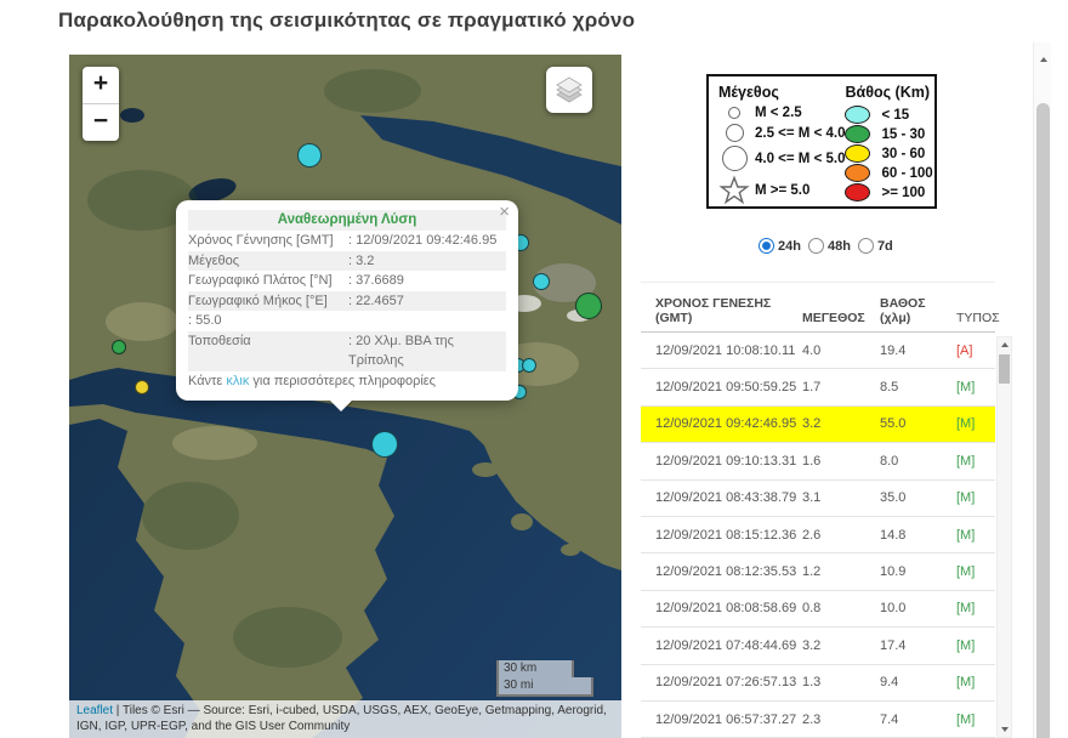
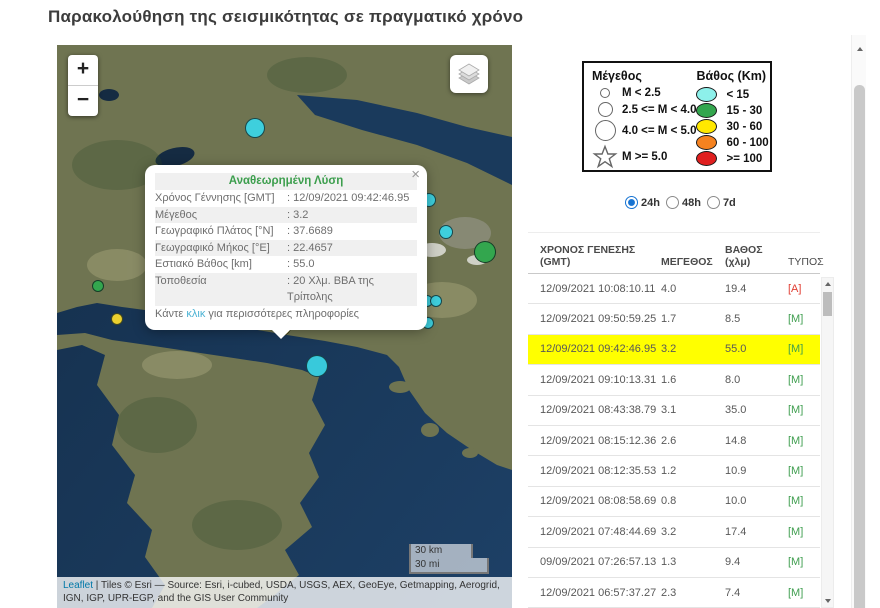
  Παρακολούθηση της σεισμικότητας σε πραγματικό χρόνο
  +
  −
  30 km
  30 mi
  Leaflet | Tiles © Esri — Source: Esri, i-cubed, USDA, USGS, AEX, GeoEye, Getmapping, Aerogrid, IGN, IGP, UPR-EGP, and the GIS User Community
  ×
  Αναθεωρημένη Λύση
  Χρόνος Γέννησης [GMT]
  : 12/09/2021 09:42:46.95
  Μέγεθος
  : 3.2
  Γεωγραφικό Πλάτος [°N]
  : 37.6689
  Γεωγραφικό Μήκος [°E]
  : 22.4657
+ Εστιακό Βάθος [km]
  : 55.0
  Τοποθεσία
  : 20 Χλμ. ΒΒΑ της Τρίπολης
  Κάντε κλικ για περισσότερες πληροφορίες
  Μέγεθος
  M < 2.5
  2.5 <= M < 4.0
  4.0 <= M < 5.0
  M >= 5.0
  Βάθος (Km)
  < 15
  15 - 30
  30 - 60
  60 - 100
  >= 100
  24h
  48h
  7d
  ΧΡΟΝΟΣ ΓΕΝΕΣΗΣ (GMT)
  ΜΕΓΕΘΟΣ
  ΒΑΘΟΣ (χλμ)
  ΤΥΠΟΣ
  12/09/2021 10:08:10.11
  4.0
  19.4
  [A]
  12/09/2021 09:50:59.25
  1.7
  8.5
  [M]
  12/09/2021 09:42:46.95
  3.2
  55.0
  [M]
  12/09/2021 09:10:13.31
  1.6
  8.0
  [M]
  12/09/2021 08:43:38.79
  3.1
  35.0
  [M]
  12/09/2021 08:15:12.36
  2.6
  14.8
  [M]
  12/09/2021 08:12:35.53
  1.2
  10.9
  [M]
  12/09/2021 08:08:58.69
  0.8
  10.0
  [M]
  12/09/2021 07:48:44.69
  3.2
  17.4
  [M]
- 12/09/2021 07:26:57.13
+ 09/09/2021 07:26:57.13
  1.3
  9.4
  [M]
  12/09/2021 06:57:37.27
  2.3
  7.4
  [M]
